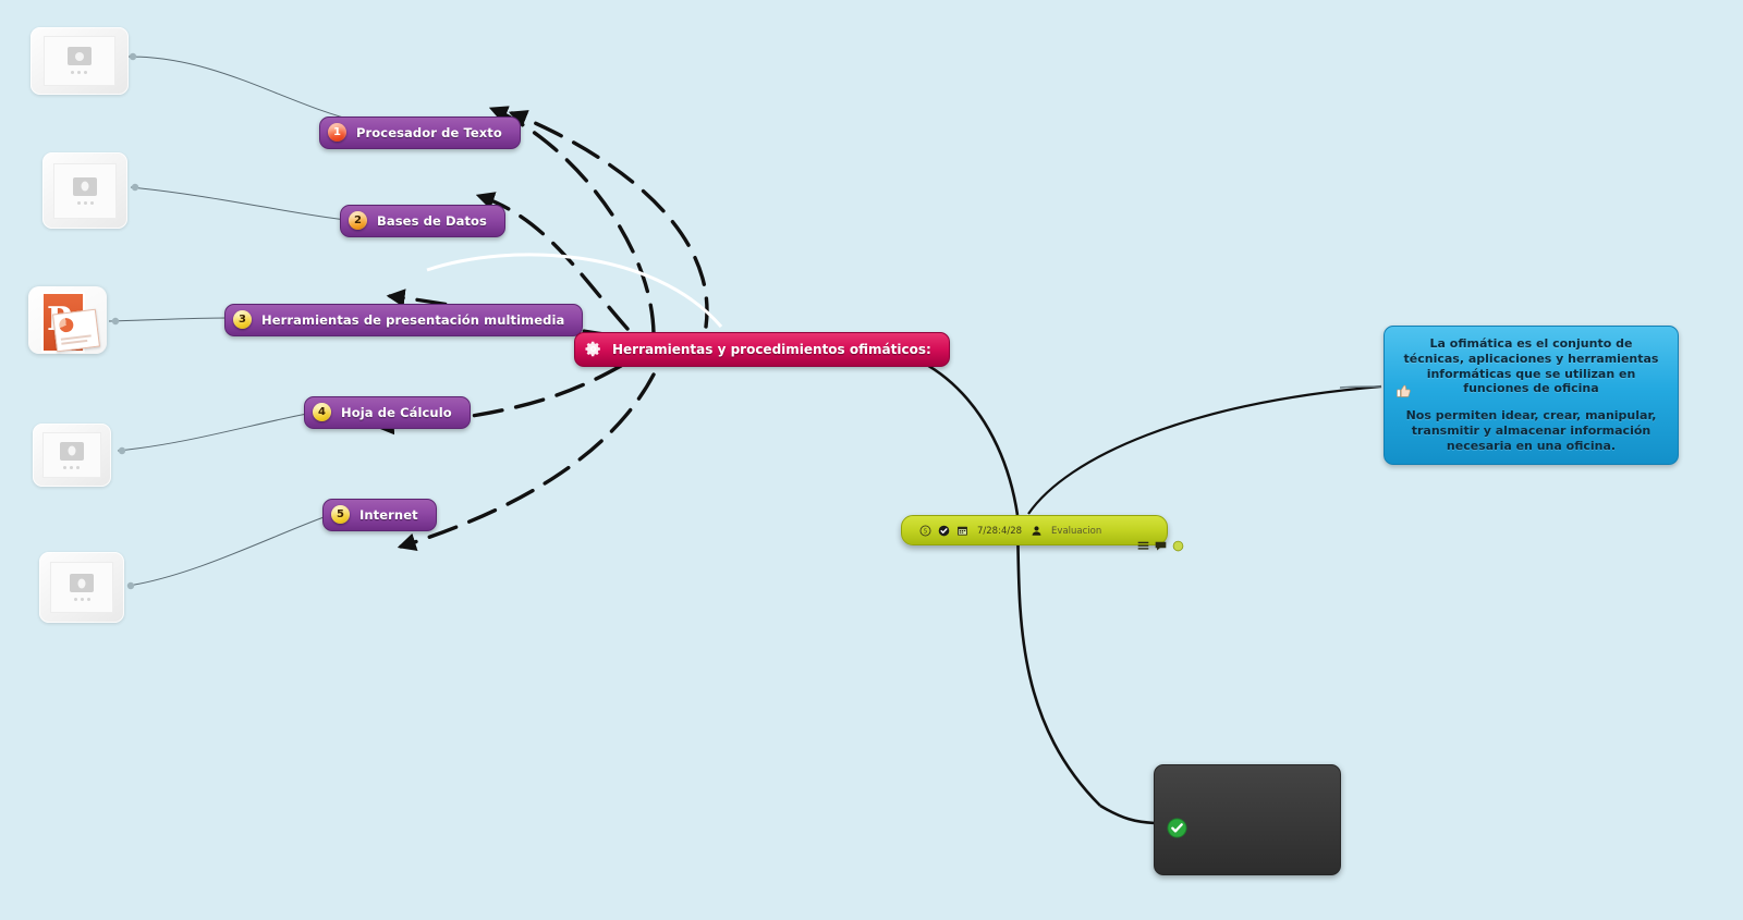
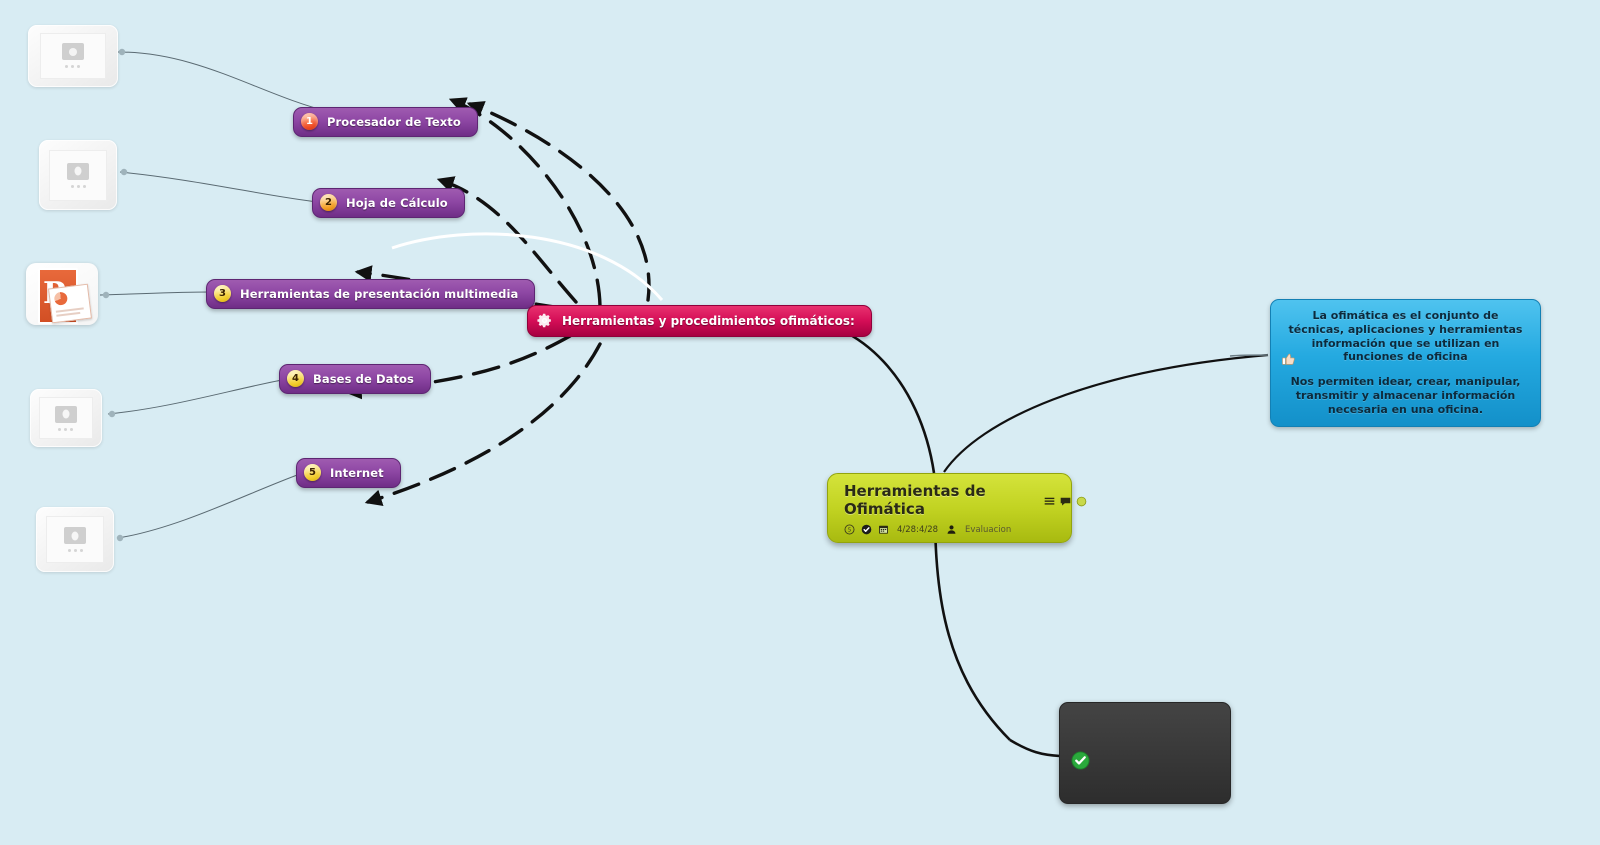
  1
  Procesador de Texto
  2
- Bases de Datos
+ Hoja de Cálculo
  3
  Herramientas de presentación multimedia
  4
- Hoja de Cálculo
+ Bases de Datos
  5
  Internet
  Herramientas y procedimientos ofimáticos:
+ Herramientas de Ofimática
- 7/28:4/28
+ 4/28:4/28
  Evaluacion
- La ofimática es el conjunto de técnicas, aplicaciones y herramientas informáticas que se utilizan en funciones de oficina
+ La ofimática es el conjunto de técnicas, aplicaciones y herramientas información que se utilizan en funciones de oficina
  Nos permiten idear, crear, manipular, transmitir y almacenar información necesaria en una oficina.
